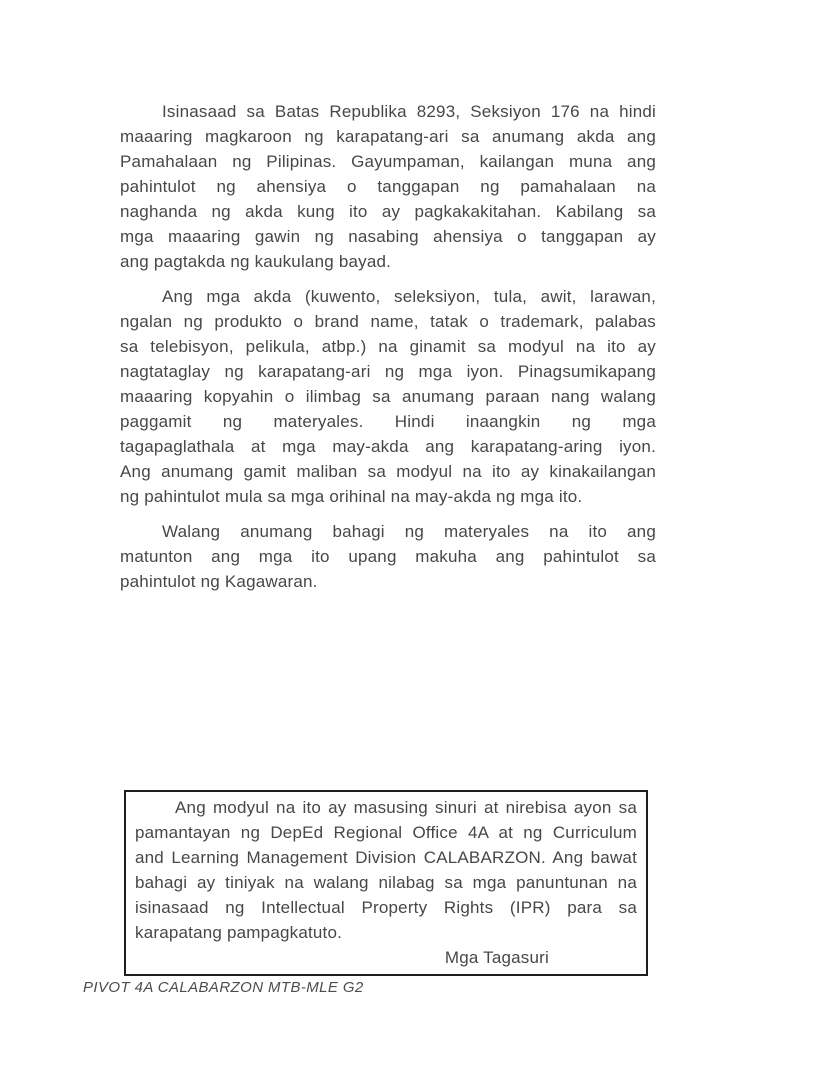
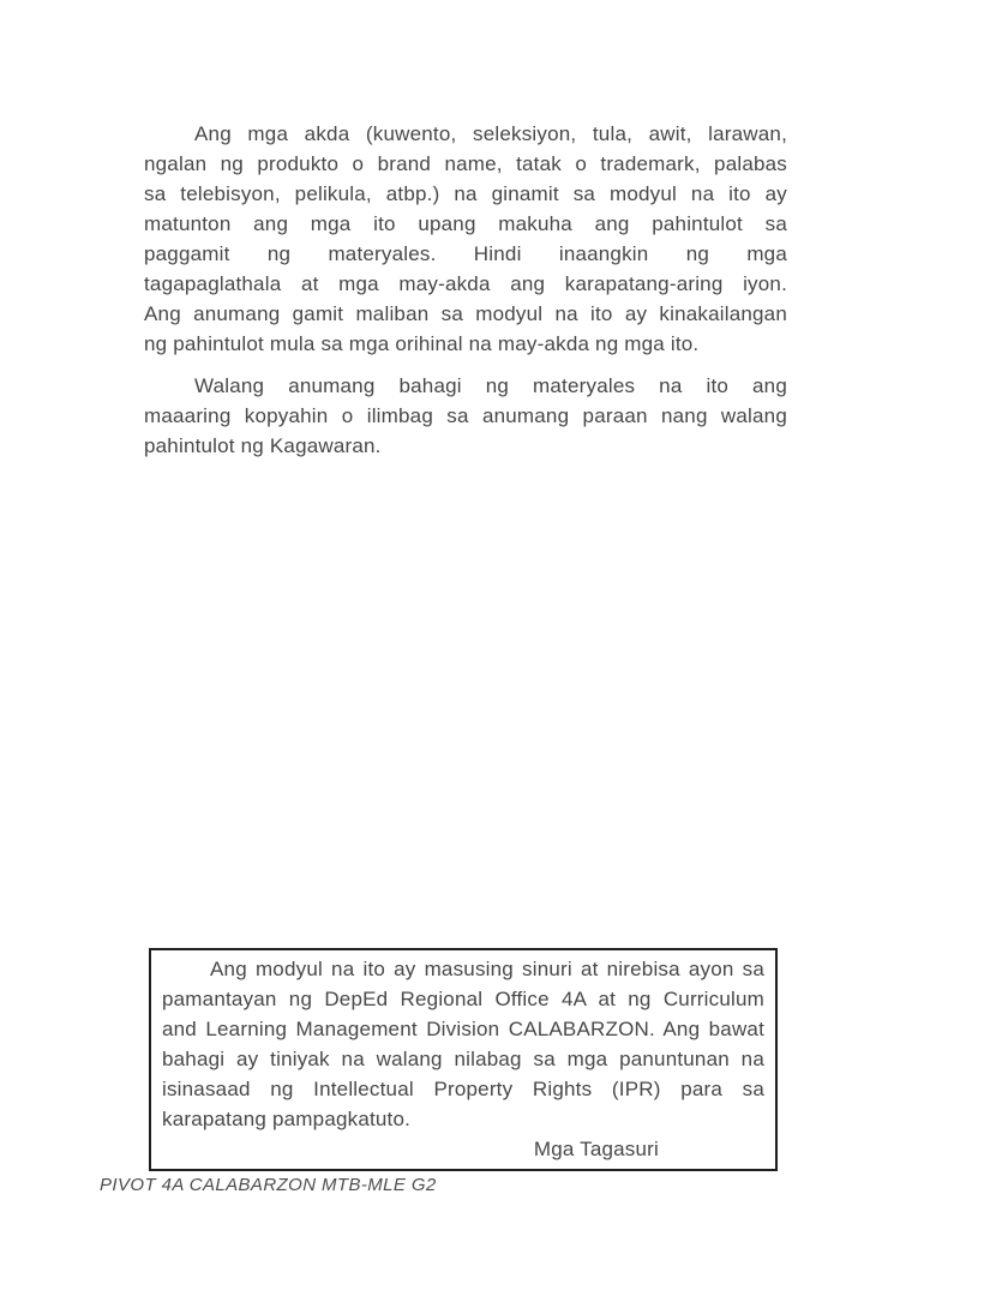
- Isinasaad sa Batas Republika 8293, Seksiyon 176 na hindi
- maaaring magkaroon ng karapatang-ari sa anumang akda ang
- Pamahalaan ng Pilipinas. Gayumpaman, kailangan muna ang
- pahintulot ng ahensiya o tanggapan ng pamahalaan na
- naghanda ng akda kung ito ay pagkakakitahan. Kabilang sa
- mga maaaring gawin ng nasabing ahensiya o tanggapan ay
- ang pagtakda ng kaukulang bayad.
  Ang mga akda (kuwento, seleksiyon, tula, awit, larawan,
  ngalan ng produkto o brand name, tatak o trademark, palabas
  sa telebisyon, pelikula, atbp.) na ginamit sa modyul na ito ay
- nagtataglay ng karapatang-ari ng mga iyon. Pinagsumikapang
- maaaring kopyahin o ilimbag sa anumang paraan nang walang
+ matunton ang mga ito upang makuha ang pahintulot sa
  paggamit ng materyales. Hindi inaangkin ng mga
  tagapaglathala at mga may-akda ang karapatang-aring iyon.
  Ang anumang gamit maliban sa modyul na ito ay kinakailangan
  ng pahintulot mula sa mga orihinal na may-akda ng mga ito.
  Walang anumang bahagi ng materyales na ito ang
- matunton ang mga ito upang makuha ang pahintulot sa
+ maaaring kopyahin o ilimbag sa anumang paraan nang walang
  pahintulot ng Kagawaran.
  Ang modyul na ito ay masusing sinuri at nirebisa ayon sa
  pamantayan ng DepEd Regional Office 4A at ng Curriculum
  and Learning Management Division CALABARZON. Ang bawat
  bahagi ay tiniyak na walang nilabag sa mga panuntunan na
  isinasaad ng Intellectual Property Rights (IPR) para sa
  karapatang pampagkatuto.
  Mga Tagasuri
  PIVOT 4A CALABARZON MTB-MLE G2
